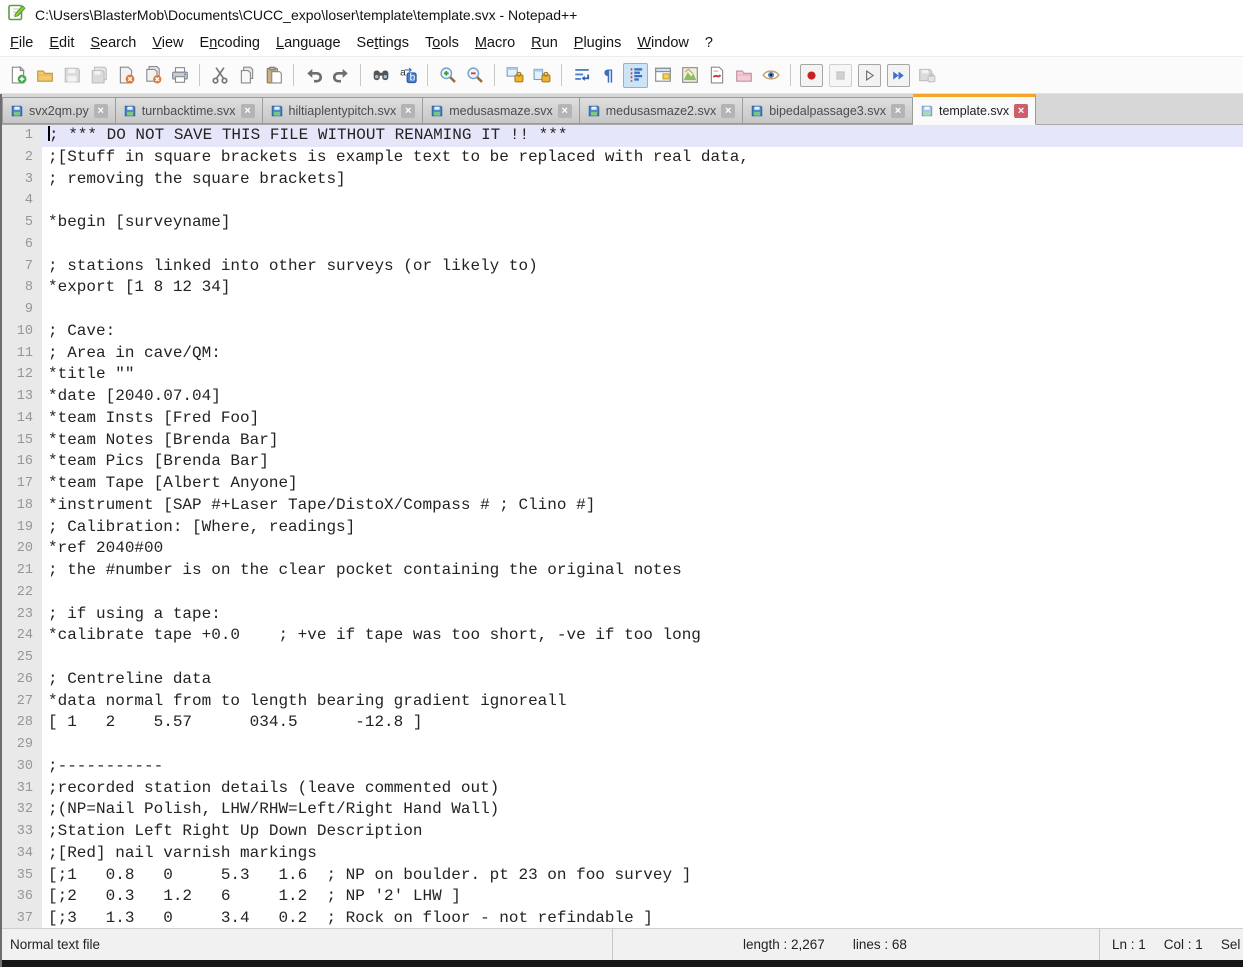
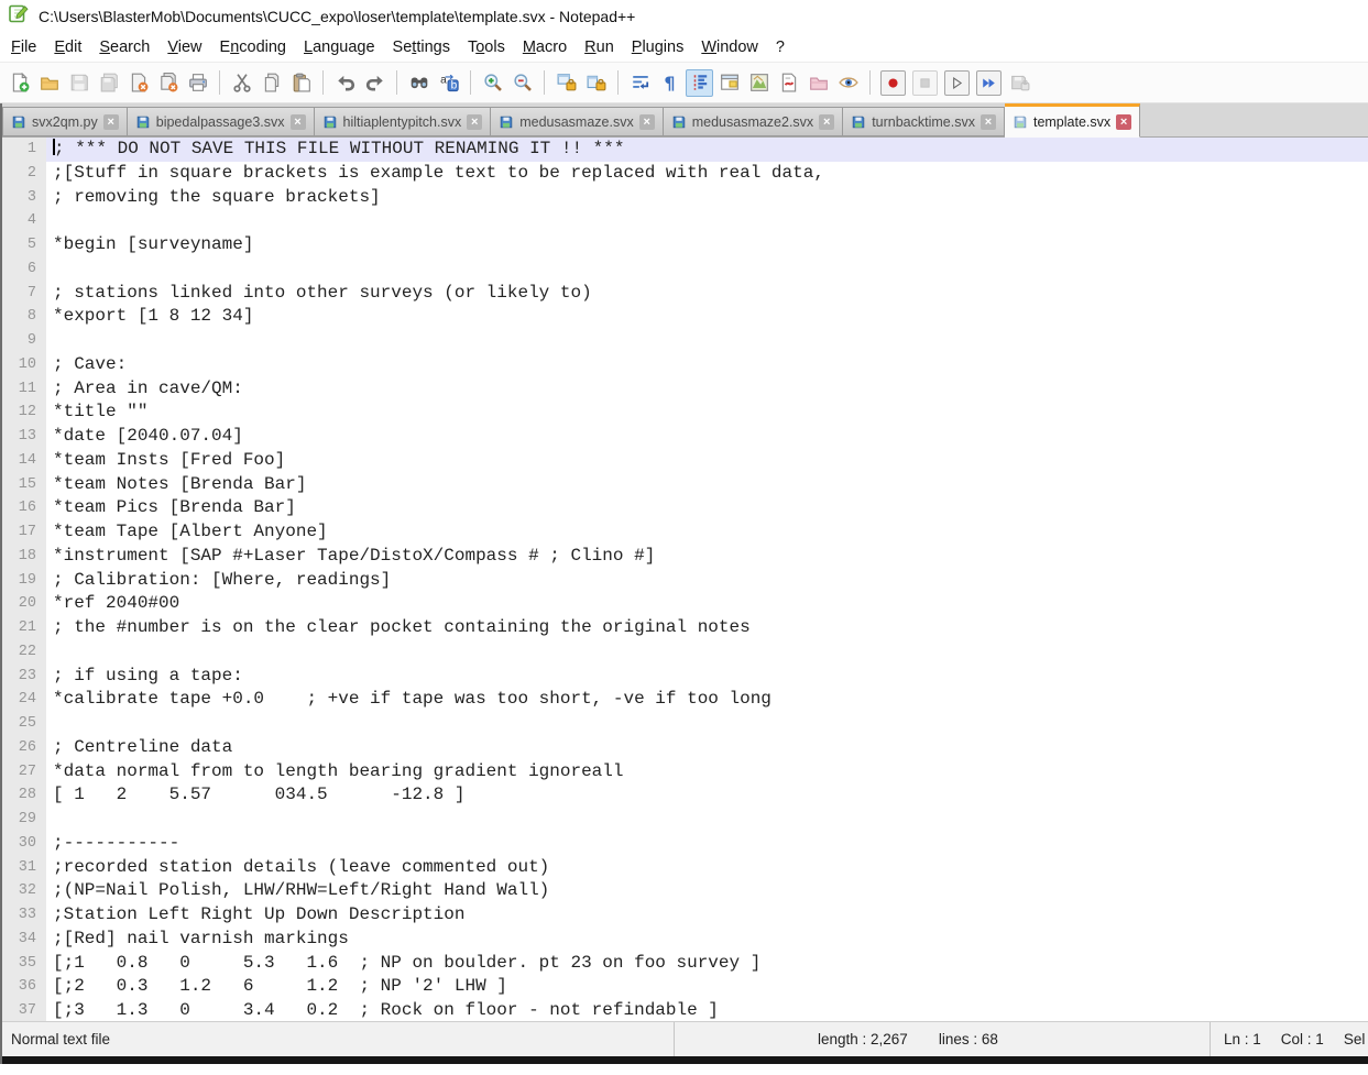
  C:\Users\BlasterMob\Documents\CUCC_expo\loser\template\template.svx - Notepad++
  File
  Edit
  Search
  View
  Encoding
  Language
  Settings
  Tools
  Macro
  Run
  Plugins
  Window
  ?
  a
  b
  ¶
  svx2qm.py
  ×
- turnbacktime.svx
+ bipedalpassage3.svx
  ×
  hiltiaplentypitch.svx
  ×
  medusasmaze.svx
  ×
  medusasmaze2.svx
  ×
- bipedalpassage3.svx
+ turnbacktime.svx
  ×
  template.svx
  ×
  1
  ; *** DO NOT SAVE THIS FILE WITHOUT RENAMING IT !! ***
  2
  ;[Stuff in square brackets is example text to be replaced with real data,
  3
  ; removing the square brackets]
  4
  5
  *begin [surveyname]
  6
  7
  ; stations linked into other surveys (or likely to)
  8
  *export [1 8 12 34]
  9
  10
  ; Cave:
  11
  ; Area in cave/QM:
  12
  *title ""
  13
  *date [2040.07.04]
  14
  *team Insts [Fred Foo]
  15
  *team Notes [Brenda Bar]
  16
  *team Pics [Brenda Bar]
  17
  *team Tape [Albert Anyone]
  18
  *instrument [SAP #+Laser Tape/DistoX/Compass # ; Clino #]
  19
  ; Calibration: [Where, readings]
  20
  *ref 2040#00
  21
  ; the #number is on the clear pocket containing the original notes
  22
  23
  ; if using a tape:
  24
  *calibrate tape +0.0 ; +ve if tape was too short, -ve if too long
  25
  26
  ; Centreline data
  27
  *data normal from to length bearing gradient ignoreall
  28
  [ 1 2 5.57 034.5 -12.8 ]
  29
  30
  ;-----------
  31
  ;recorded station details (leave commented out)
  32
  ;(NP=Nail Polish, LHW/RHW=Left/Right Hand Wall)
  33
  ;Station Left Right Up Down Description
  34
  ;[Red] nail varnish markings
  35
  [;1 0.8 0 5.3 1.6 ; NP on boulder. pt 23 on foo survey ]
  36
  [;2 0.3 1.2 6 1.2 ; NP '2' LHW ]
  37
  [;3 1.3 0 3.4 0.2 ; Rock on floor - not refindable ]
  Normal text file
  length : 2,267
  lines : 68
  Ln : 1
  Col : 1
